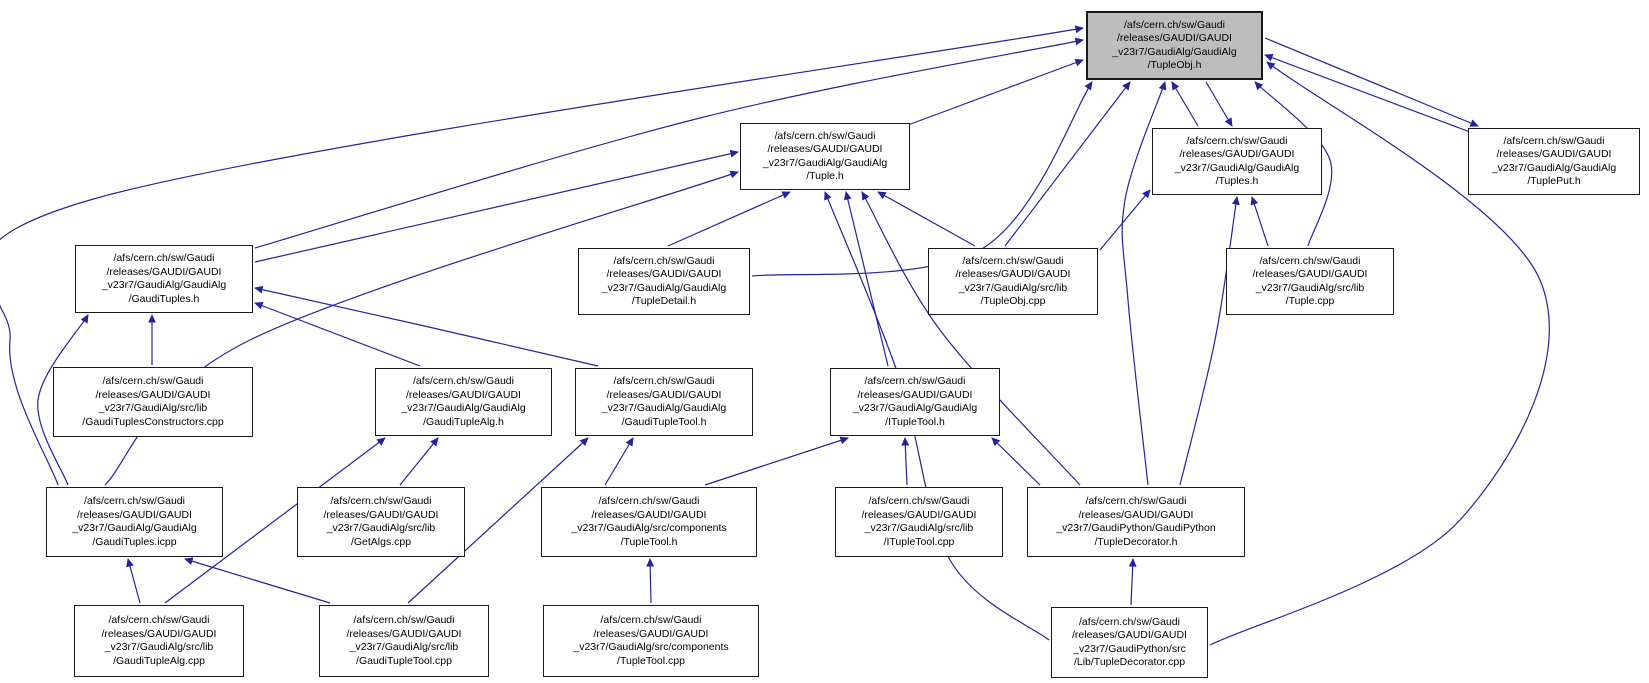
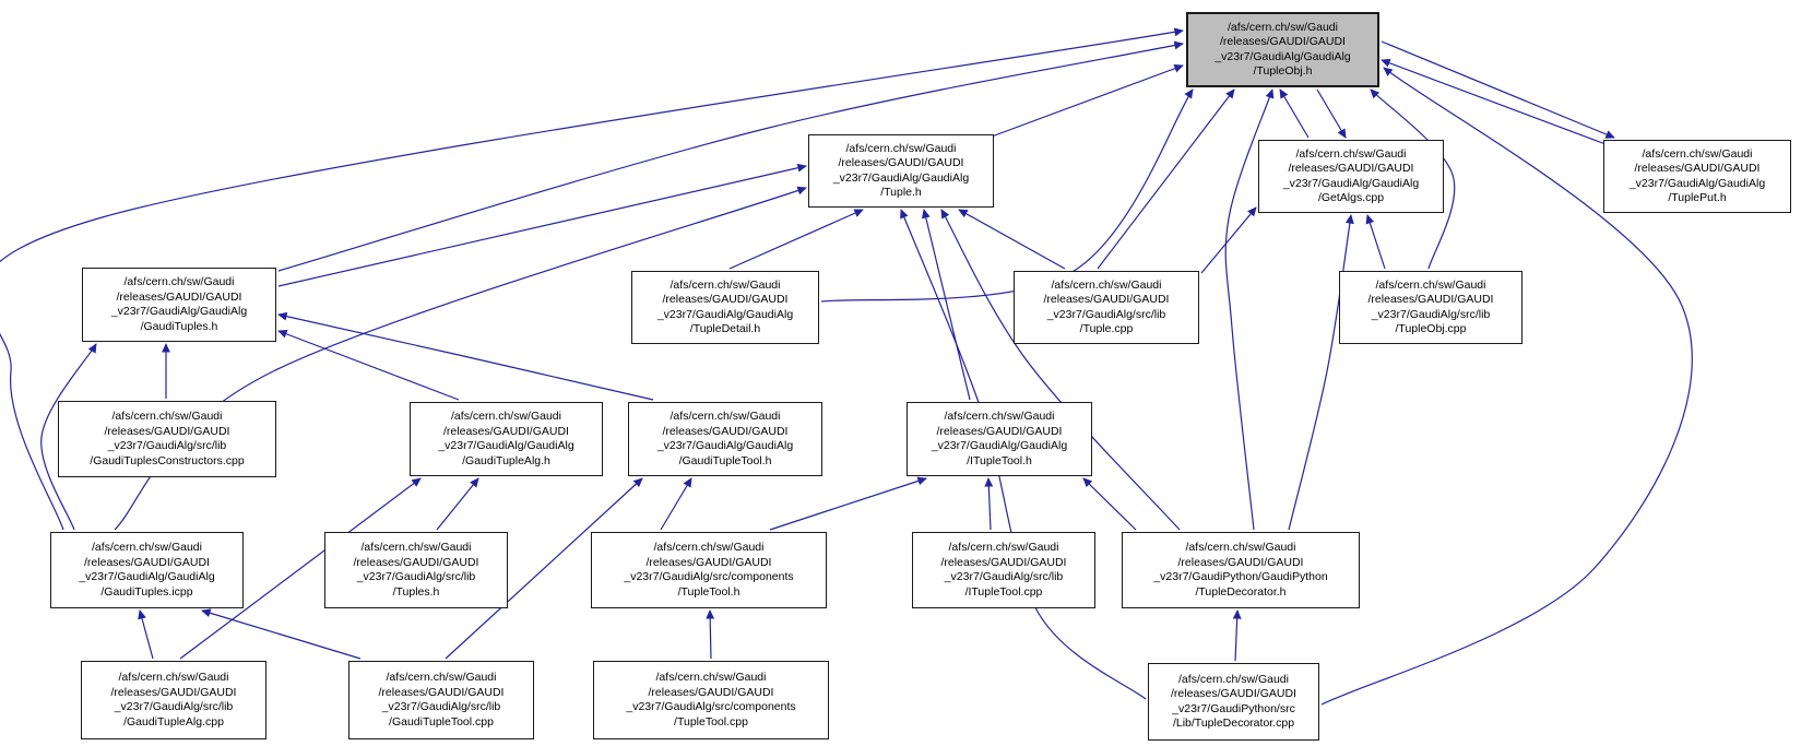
  /afs/cern.ch/sw/Gaudi
  /releases/GAUDI/GAUDI
  _v23r7/GaudiAlg/GaudiAlg
  /TupleObj.h
  /afs/cern.ch/sw/Gaudi
  /releases/GAUDI/GAUDI
  _v23r7/GaudiAlg/GaudiAlg
  /Tuple.h
  /afs/cern.ch/sw/Gaudi
  /releases/GAUDI/GAUDI
  _v23r7/GaudiAlg/GaudiAlg
- /Tuples.h
+ /GetAlgs.cpp
  /afs/cern.ch/sw/Gaudi
  /releases/GAUDI/GAUDI
  _v23r7/GaudiAlg/GaudiAlg
  /TuplePut.h
  /afs/cern.ch/sw/Gaudi
  /releases/GAUDI/GAUDI
  _v23r7/GaudiAlg/GaudiAlg
  /GaudiTuples.h
  /afs/cern.ch/sw/Gaudi
  /releases/GAUDI/GAUDI
  _v23r7/GaudiAlg/GaudiAlg
  /TupleDetail.h
  /afs/cern.ch/sw/Gaudi
  /releases/GAUDI/GAUDI
  _v23r7/GaudiAlg/src/lib
- /TupleObj.cpp
+ /Tuple.cpp
  /afs/cern.ch/sw/Gaudi
  /releases/GAUDI/GAUDI
  _v23r7/GaudiAlg/src/lib
- /Tuple.cpp
+ /TupleObj.cpp
  /afs/cern.ch/sw/Gaudi
  /releases/GAUDI/GAUDI
  _v23r7/GaudiAlg/src/lib
  /GaudiTuplesConstructors.cpp
  /afs/cern.ch/sw/Gaudi
  /releases/GAUDI/GAUDI
  _v23r7/GaudiAlg/GaudiAlg
  /GaudiTupleAlg.h
  /afs/cern.ch/sw/Gaudi
  /releases/GAUDI/GAUDI
  _v23r7/GaudiAlg/GaudiAlg
  /GaudiTupleTool.h
  /afs/cern.ch/sw/Gaudi
  /releases/GAUDI/GAUDI
  _v23r7/GaudiAlg/GaudiAlg
  /ITupleTool.h
  /afs/cern.ch/sw/Gaudi
  /releases/GAUDI/GAUDI
  _v23r7/GaudiAlg/GaudiAlg
  /GaudiTuples.icpp
  /afs/cern.ch/sw/Gaudi
  /releases/GAUDI/GAUDI
  _v23r7/GaudiAlg/src/lib
- /GetAlgs.cpp
+ /Tuples.h
  /afs/cern.ch/sw/Gaudi
  /releases/GAUDI/GAUDI
  _v23r7/GaudiAlg/src/components
  /TupleTool.h
  /afs/cern.ch/sw/Gaudi
  /releases/GAUDI/GAUDI
  _v23r7/GaudiAlg/src/lib
  /ITupleTool.cpp
  /afs/cern.ch/sw/Gaudi
  /releases/GAUDI/GAUDI
  _v23r7/GaudiPython/GaudiPython
  /TupleDecorator.h
  /afs/cern.ch/sw/Gaudi
  /releases/GAUDI/GAUDI
  _v23r7/GaudiAlg/src/lib
  /GaudiTupleAlg.cpp
  /afs/cern.ch/sw/Gaudi
  /releases/GAUDI/GAUDI
  _v23r7/GaudiAlg/src/lib
  /GaudiTupleTool.cpp
  /afs/cern.ch/sw/Gaudi
  /releases/GAUDI/GAUDI
  _v23r7/GaudiAlg/src/components
  /TupleTool.cpp
  /afs/cern.ch/sw/Gaudi
  /releases/GAUDI/GAUDI
  _v23r7/GaudiPython/src
  /Lib/TupleDecorator.cpp
